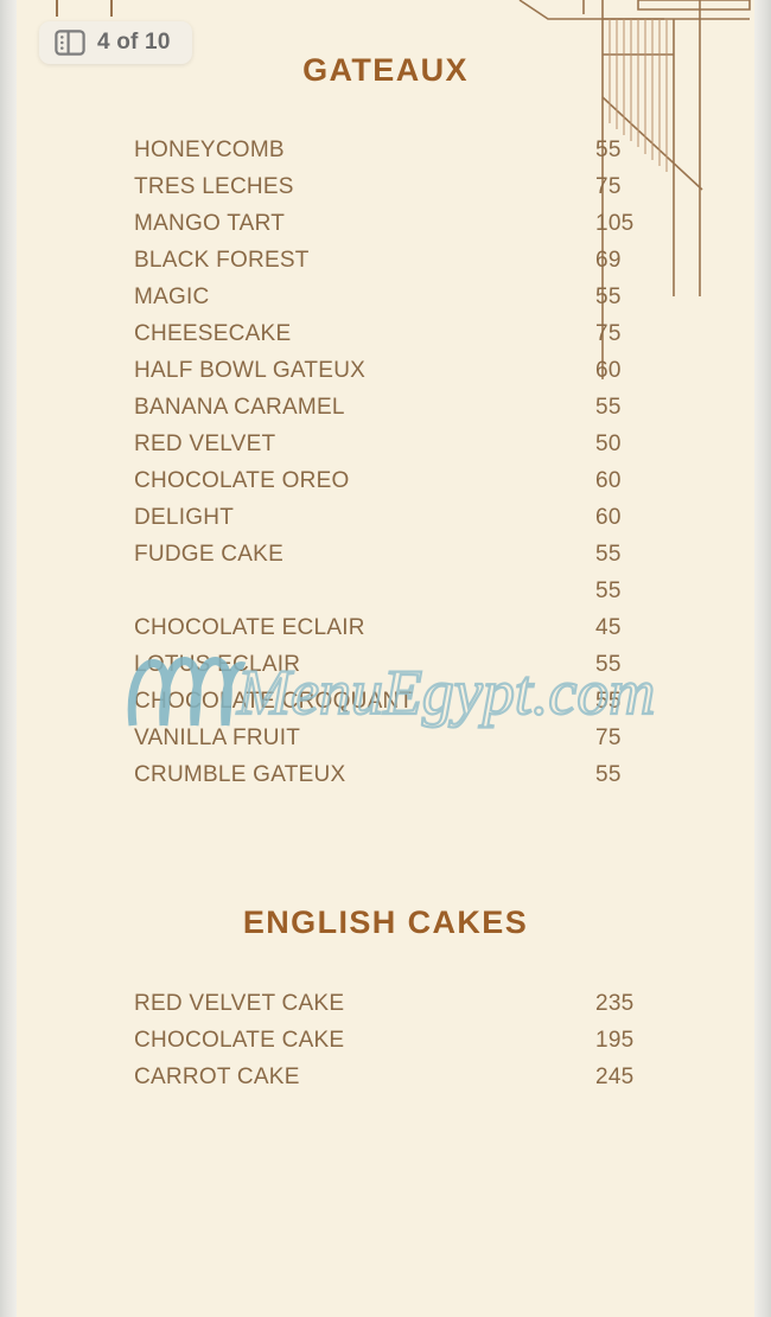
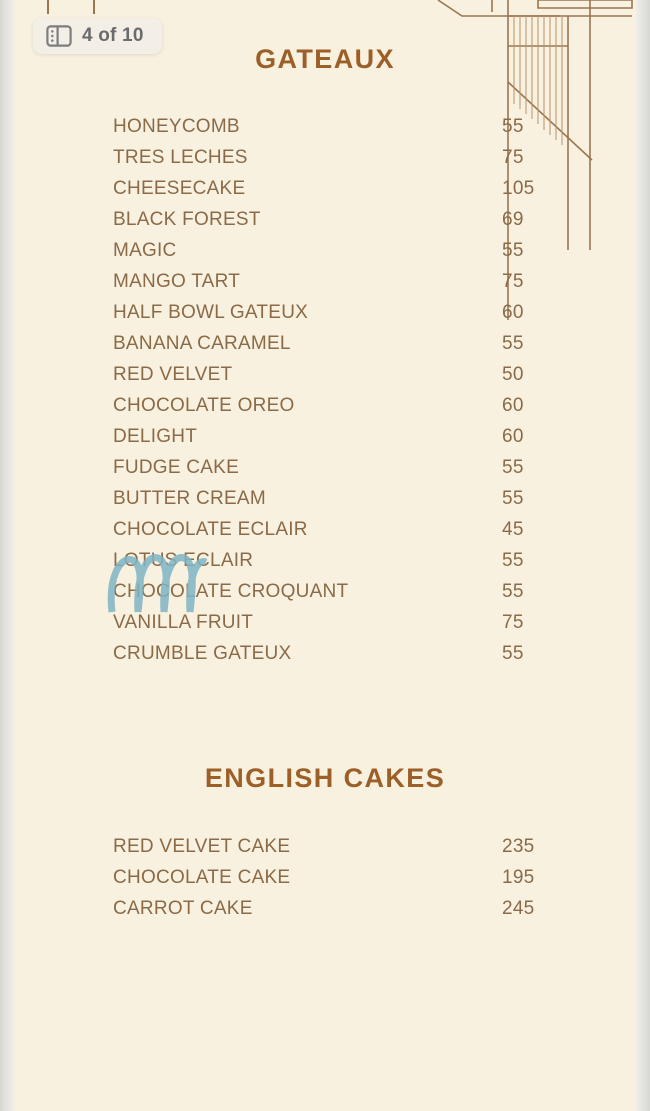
  4 of 10
  GATEAUX
  HONEYCOMB
  55
  TRES LECHES
  75
- MANGO TART
+ CHEESECAKE
  105
  BLACK FOREST
  69
  MAGIC
  55
- CHEESECAKE
+ MANGO TART
  75
  HALF BOWL GATEUX
  60
  BANANA CARAMEL
  55
  RED VELVET
  50
  CHOCOLATE OREO
  60
  DELIGHT
  60
  FUDGE CAKE
  55
+ BUTTER CREAM
  55
  CHOCOLATE ECLAIR
  45
  LOTUS ECLAIR
  55
  CHOCOLATE CROQUANT
  55
  VANILLA FRUIT
  75
  CRUMBLE GATEUX
  55
  ENGLISH CAKES
  RED VELVET CAKE
  235
  CHOCOLATE CAKE
  195
  CARROT CAKE
  245
- MenuEgypt.com
